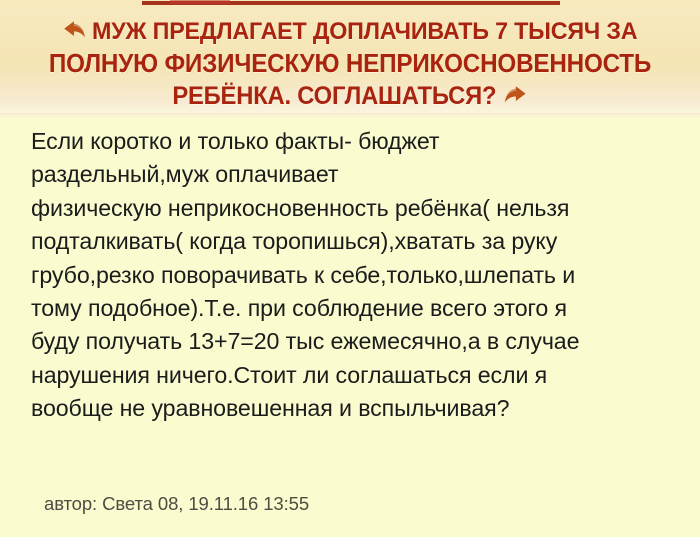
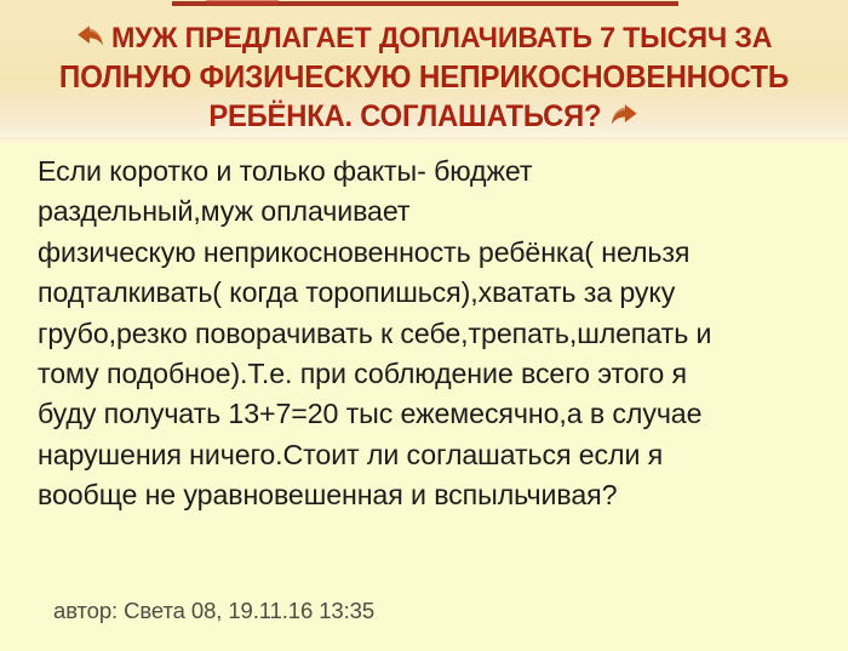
  МУЖ ПРЕДЛАГАЕТ ДОПЛАЧИВАТЬ 7 ТЫСЯЧ ЗА
  ПОЛНУЮ ФИЗИЧЕСКУЮ НЕПРИКОСНОВЕННОСТЬ
  РЕБЁНКА. СОГЛАШАТЬСЯ?
  Если коротко и только факты- бюджет
  раздельный,муж оплачивает
  физическую неприкосновенность ребёнка( нельзя
  подталкивать( когда торопишься),хватать за руку
- грубо,резко поворачивать к себе,только,шлепать и
+ грубо,резко поворачивать к себе,трепать,шлепать и
  тому подобное).Т.е. при соблюдение всего этого я
  буду получать 13+7=20 тыс ежемесячно,а в случае
  нарушения ничего.Стоит ли соглашаться если я
  вообще не уравновешенная и вспыльчивая?
- автор: Света 08, 19.11.16 13:55
+ автор: Света 08, 19.11.16 13:35
